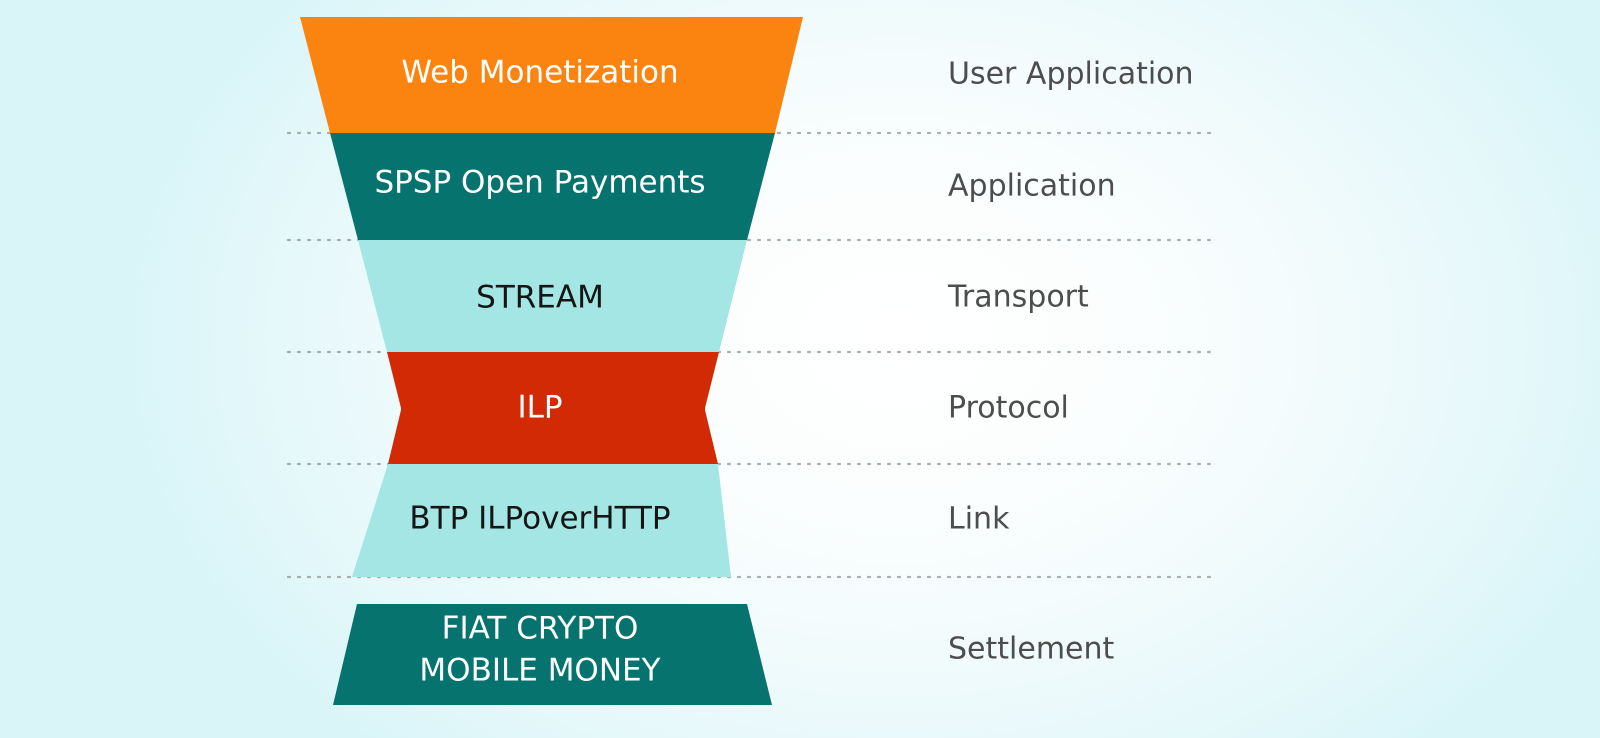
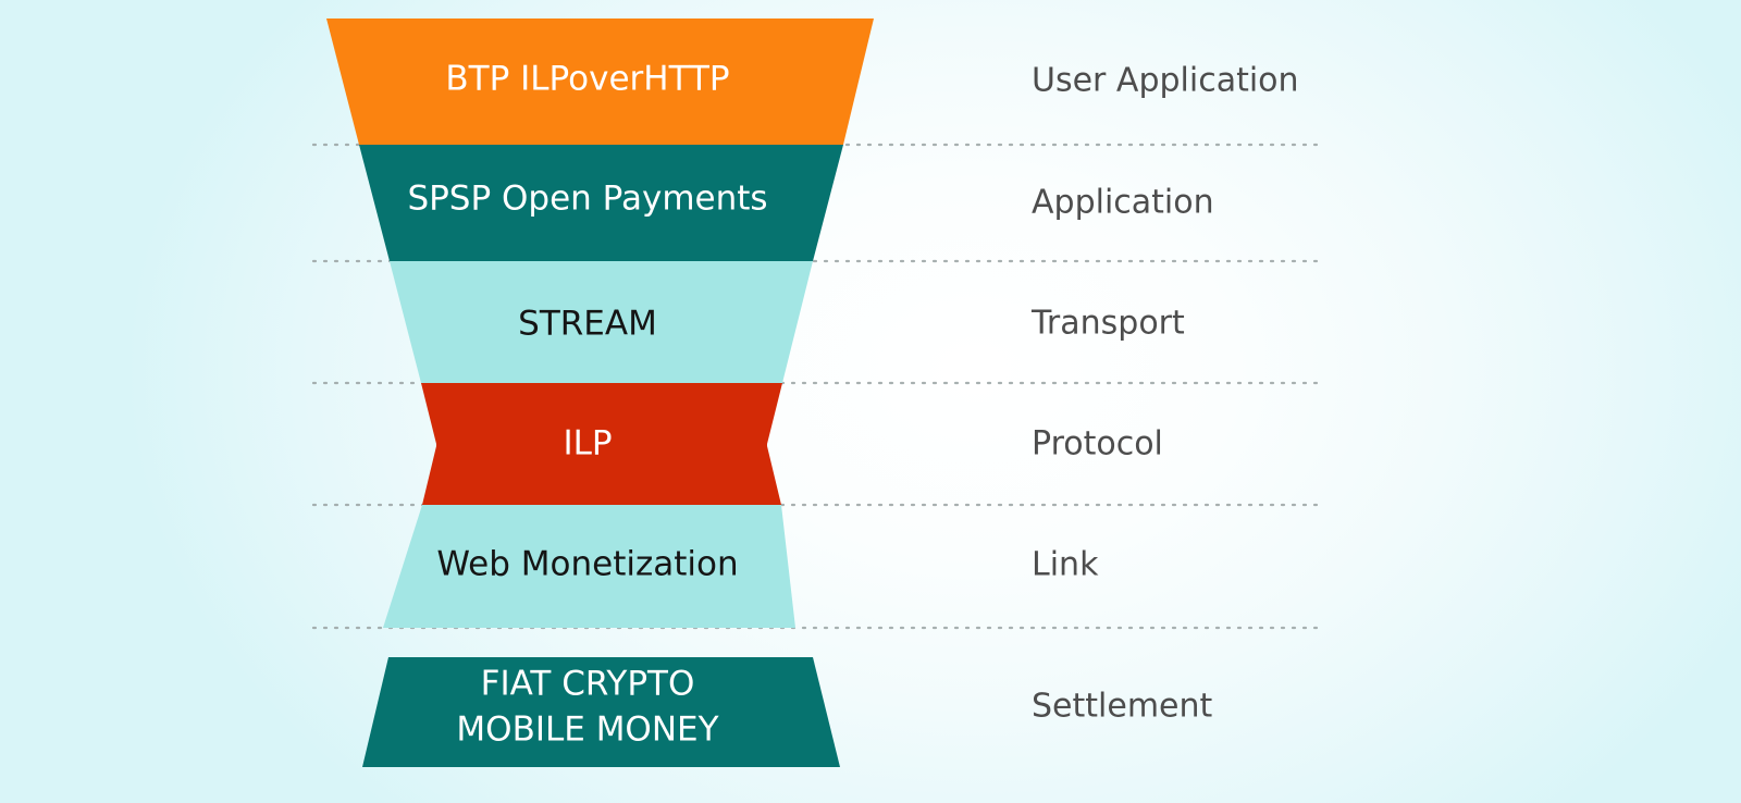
- Web Monetization
+ BTP ILPoverHTTP
  SPSP Open Payments
  STREAM
  ILP
- BTP ILPoverHTTP
+ Web Monetization
  FIAT CRYPTO
  MOBILE MONEY
  User Application
  Application
  Transport
  Protocol
  Link
  Settlement
